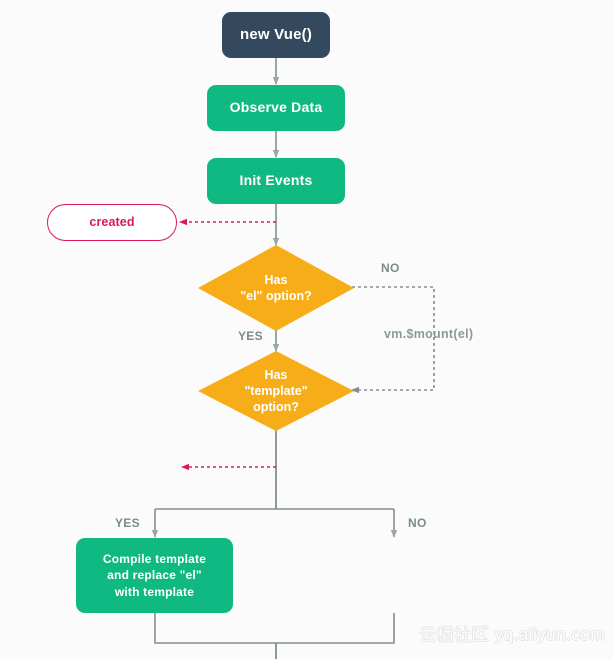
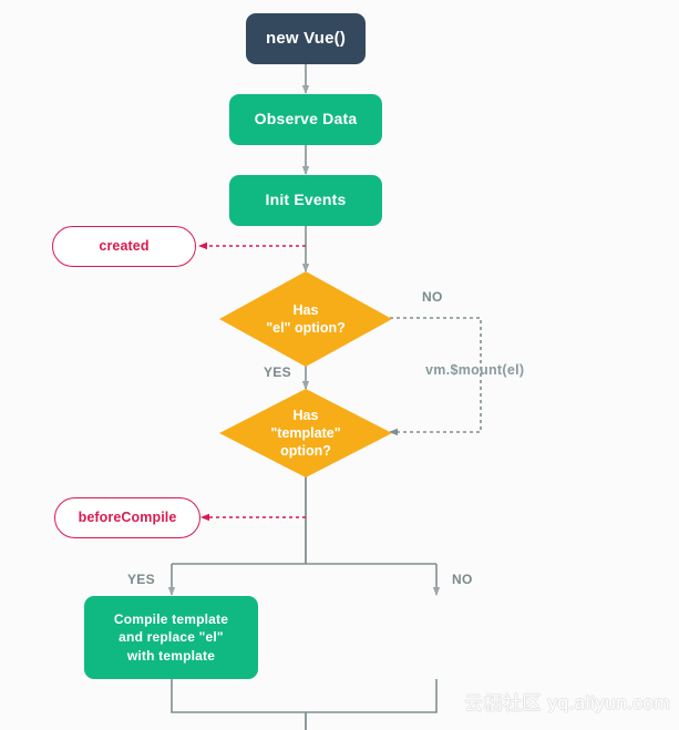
  new Vue()
  Observe Data
  Init Events
  created
  Has
  "el" option?
  Has
  "template"
  option?
+ beforeCompile
  Compile template
  and replace "el"
  with template
  NO
  YES
  vm.$mount(el)
  YES
  NO
  云栖社区 yq.aliyun.com
